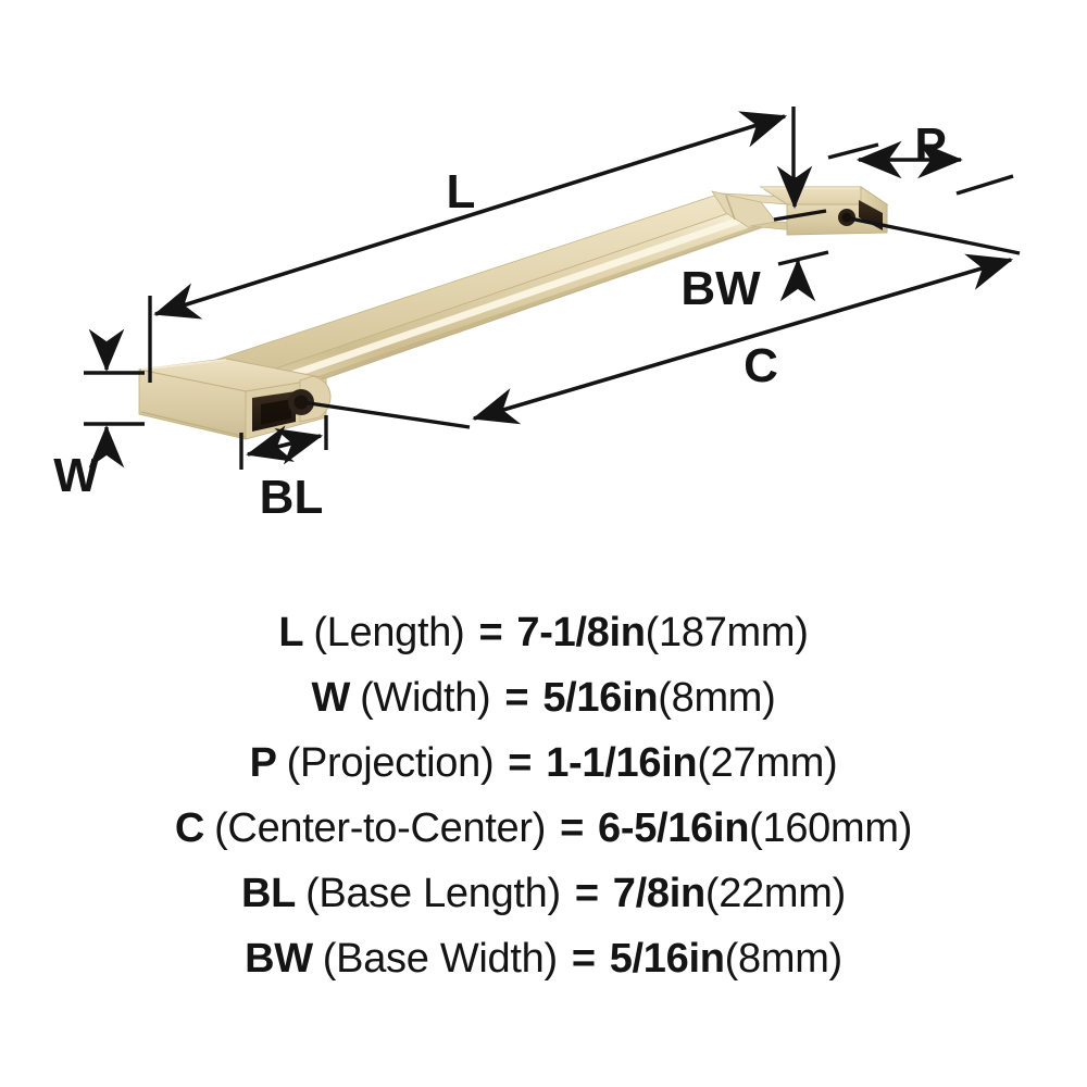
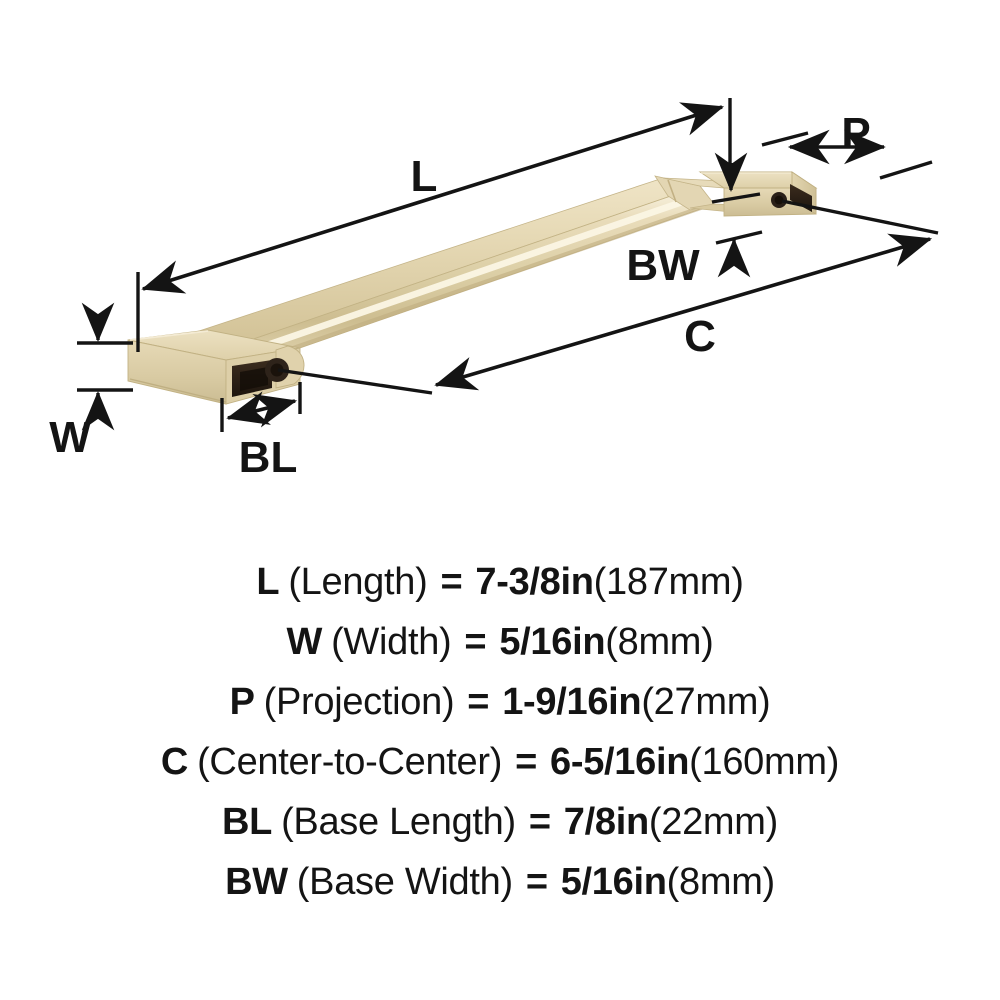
  L
  W
  BL
  C
  BW
  P
  L
  (Length)
  =
- 7-1/8in
+ 7-3/8in
  (187mm)
  W
  (Width)
  =
  5/16in
  (8mm)
  P
  (Projection)
  =
- 1-1/16in
+ 1-9/16in
  (27mm)
  C
  (Center-to-Center)
  =
  6-5/16in
  (160mm)
  BL
  (Base Length)
  =
  7/8in
  (22mm)
  BW
  (Base Width)
  =
  5/16in
  (8mm)
